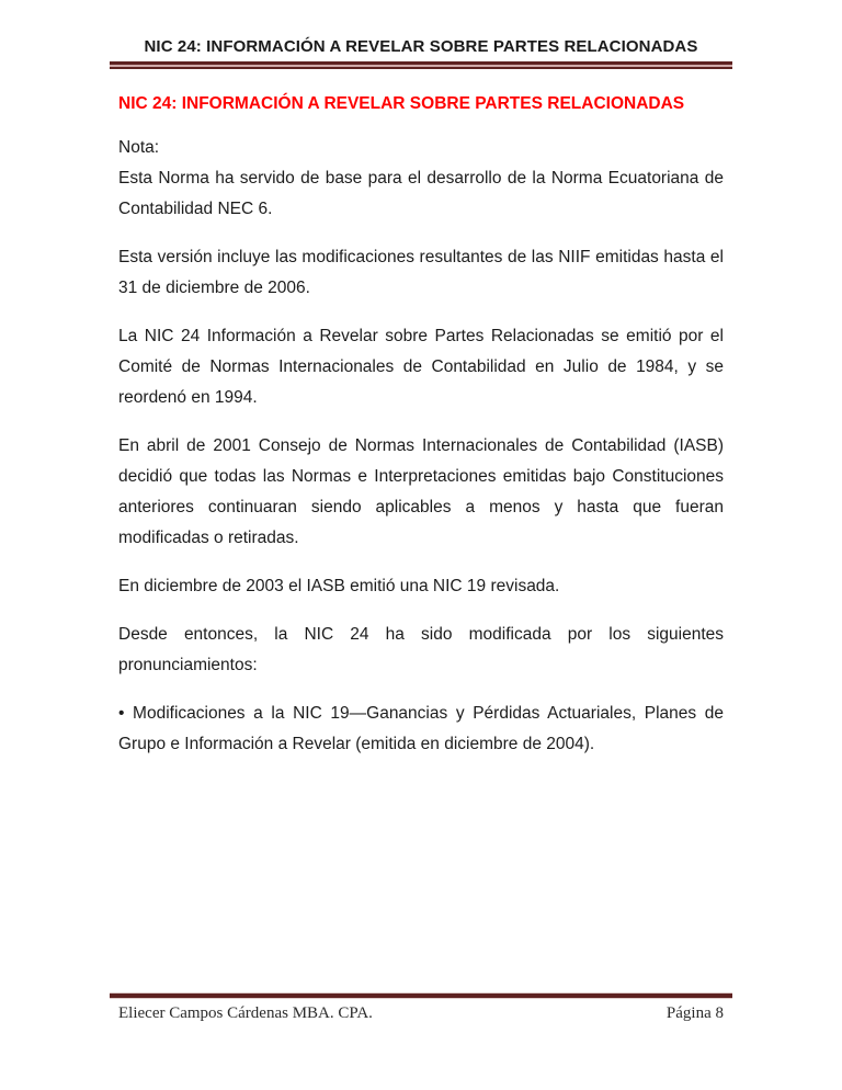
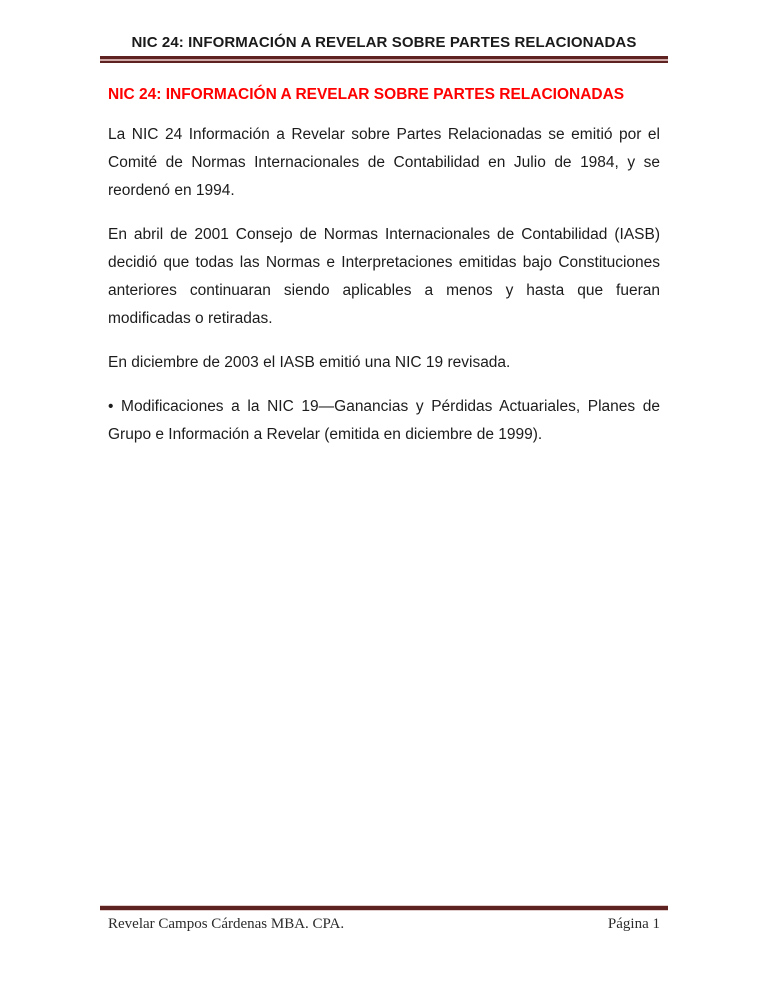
  NIC 24: INFORMACIÓN A REVELAR SOBRE PARTES RELACIONADAS
  NIC 24: INFORMACIÓN A REVELAR SOBRE PARTES RELACIONADAS
- Nota:
- Esta Norma ha servido de base para el desarrollo de la Norma Ecuatoriana de Contabilidad NEC 6.
- Esta versión incluye las modificaciones resultantes de las NIIF emitidas hasta el 31 de diciembre de 2006.
  La NIC 24 Información a Revelar sobre Partes Relacionadas se emitió por el Comité de Normas Internacionales de Contabilidad en Julio de 1984, y se reordenó en 1994.
  En abril de 2001 Consejo de Normas Internacionales de Contabilidad (IASB) decidió que todas las Normas e Interpretaciones emitidas bajo Constituciones anteriores continuaran siendo aplicables a menos y hasta que fueran modificadas o retiradas.
  En diciembre de 2003 el IASB emitió una NIC 19 revisada.
- Desde entonces, la NIC 24 ha sido modificada por los siguientes pronunciamientos:
- • Modificaciones a la NIC 19—Ganancias y Pérdidas Actuariales, Planes de Grupo e Información a Revelar (emitida en diciembre de 2004).
+ • Modificaciones a la NIC 19—Ganancias y Pérdidas Actuariales, Planes de Grupo e Información a Revelar (emitida en diciembre de 1999).
- Eliecer Campos Cárdenas MBA. CPA.
+ Revelar Campos Cárdenas MBA. CPA.
- Página 8
+ Página 1
